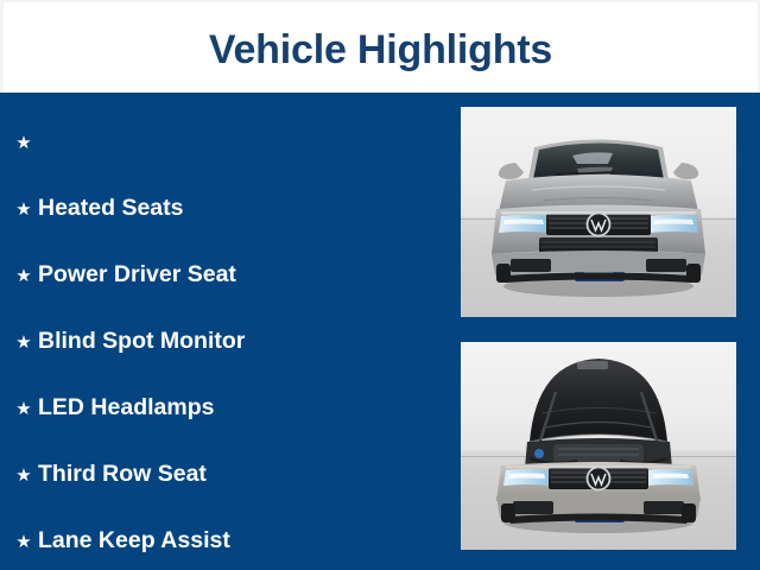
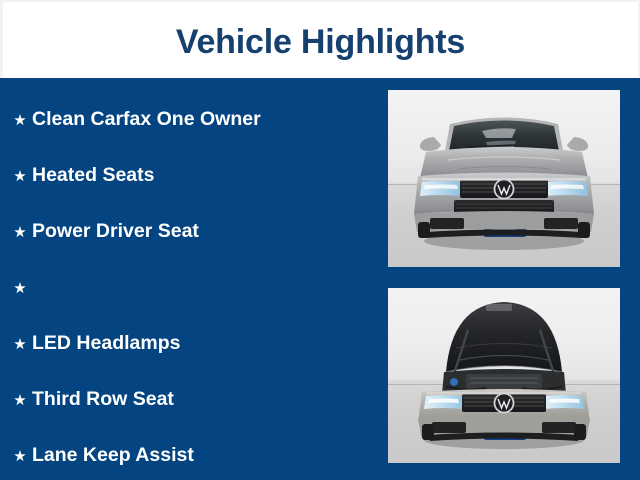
  Vehicle Highlights
  ★
+ Clean Carfax One Owner
  ★
  Heated Seats
  ★
  Power Driver Seat
  ★
- Blind Spot Monitor
  ★
  LED Headlamps
  ★
  Third Row Seat
  ★
  Lane Keep Assist
